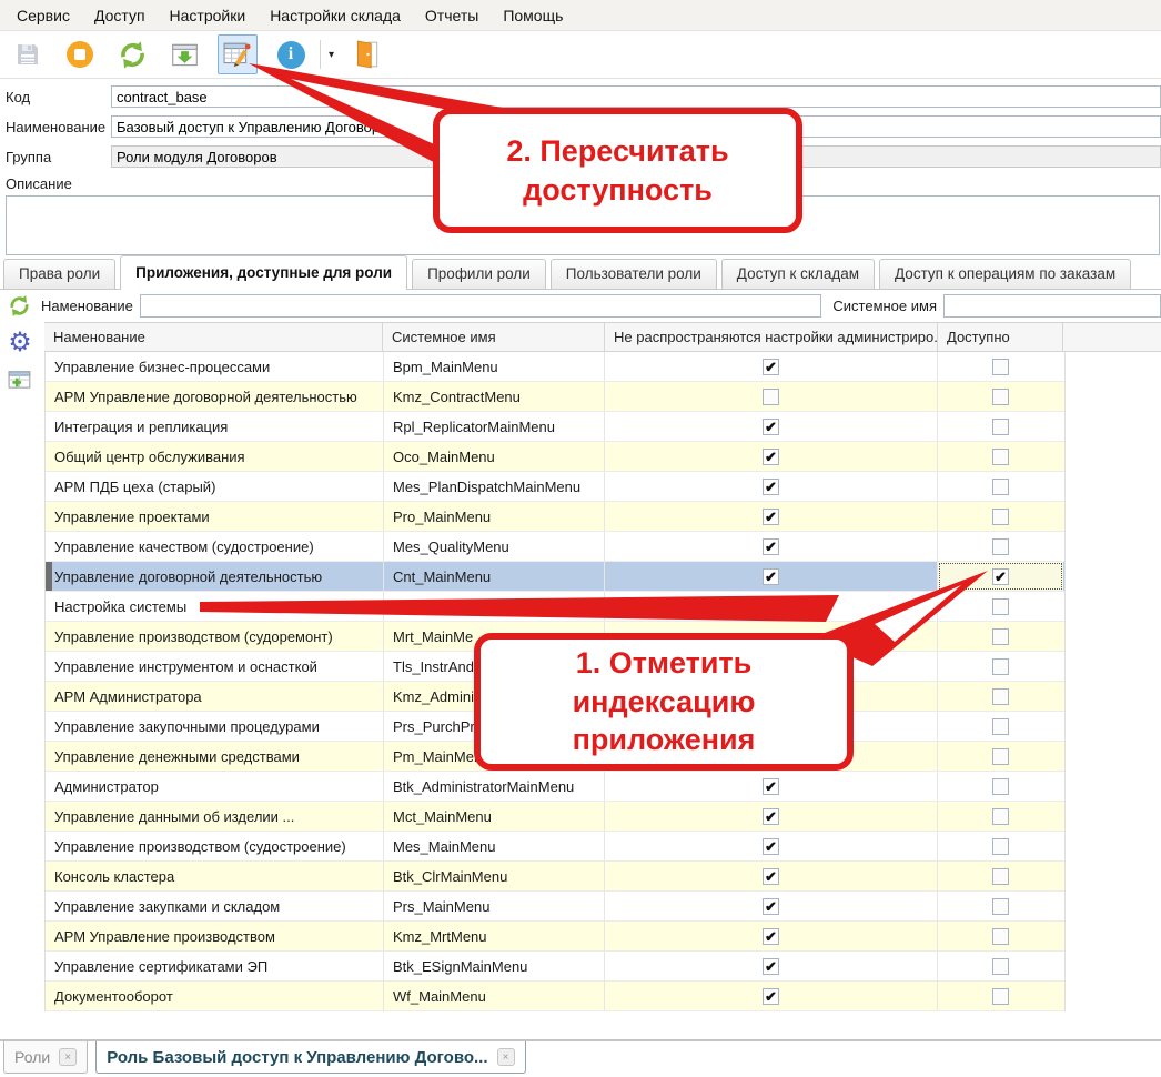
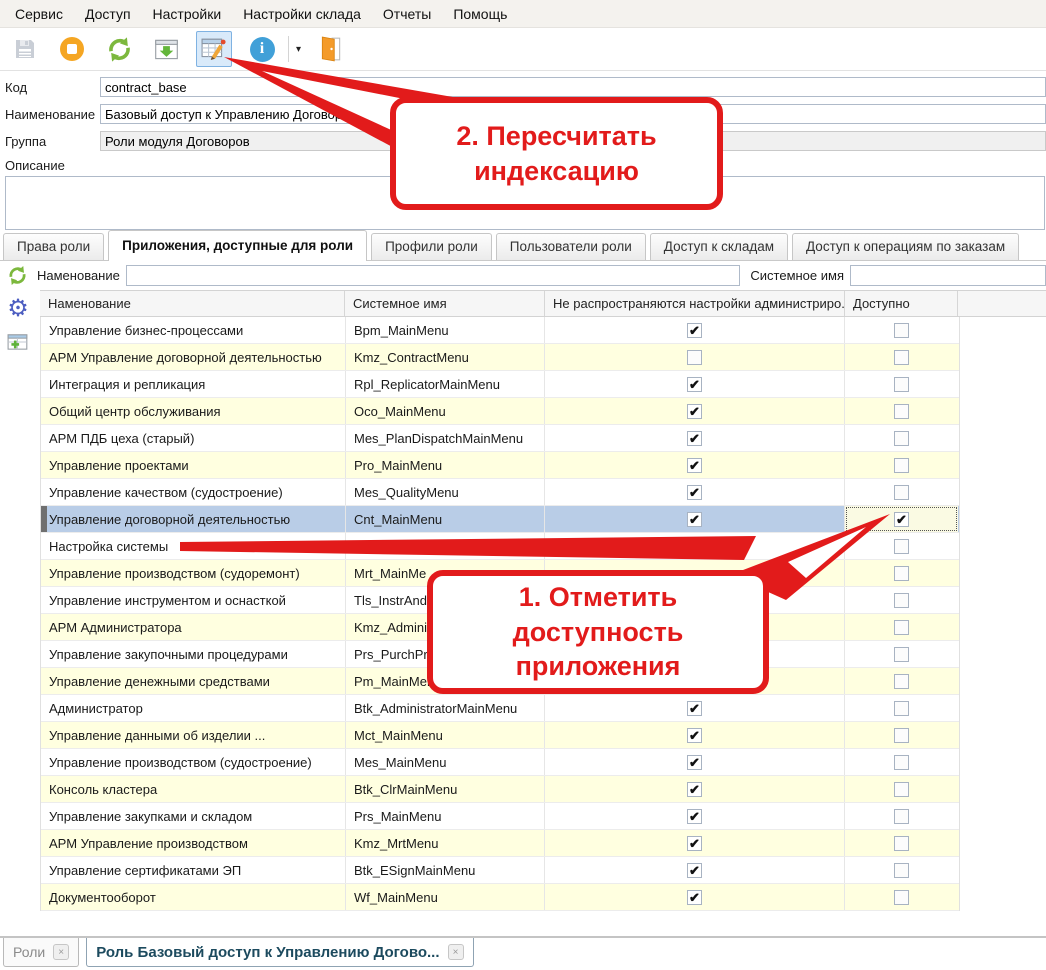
  Сервис
  Доступ
  Настройки
  Настройки склада
  Отчеты
  Помощь
  Код
  contract_base
  Наименование
  Базовый доступ к Управлению Догов
  Группа
  Роли модуля Договоров
  Описание
  Права роли
  Приложения, доступные для роли
  Профили роли
  Пользователи роли
  Доступ к складам
  Доступ к операциям по заказам
  Наменование
  Системное имя
  Наменование
  Системное имя
  Не распространяются настройки администриро.
  Доступно
  Управление бизнес-процессами
  Bpm_MainMenu
  АРМ Управление договорной деятельностью
  Kmz_ContractMenu
  Интеграция и репликация
  Rpl_ReplicatorMainMenu
  Общий центр обслуживания
  Oco_MainMenu
  АРМ ПДБ цеха (старый)
  Mes_PlanDispatchMainMenu
  Управление проектами
  Pro_MainMenu
  Управление качеством (судостроение)
  Mes_QualityMenu
  Управление договорной деятельностью
  Cnt_MainMenu
  Настройка системы
  Управление производством (судоремонт)
  Mrt_MainMe
  Управление инструментом и оснасткой
  Tls_InstrAnd
  АРМ Администратора
  Kmz_Admini
  Управление закупочными процедурами
  Prs_PurchPr
  Управление денежными средствами
  Pm_MainMe
  Администратор
  Btk_AdministratorMainMenu
  Управление данными об изделии ...
  Mct_MainMenu
  Управление производством (судостроение)
  Mes_MainMenu
  Консоль кластера
  Btk_ClrMainMenu
  Управление закупками и складом
  Prs_MainMenu
  АРМ Управление производством
  Kmz_MrtMenu
  Управление сертификатами ЭП
  Btk_ESignMainMenu
  Документооборот
  Wf_MainMenu
  Роли
  Роль Базовый доступ к Управлению Догово...
  2. Пересчитать
- доступность
+ индексацию
  1. Отметить
- индексацию
+ доступность
  приложения
